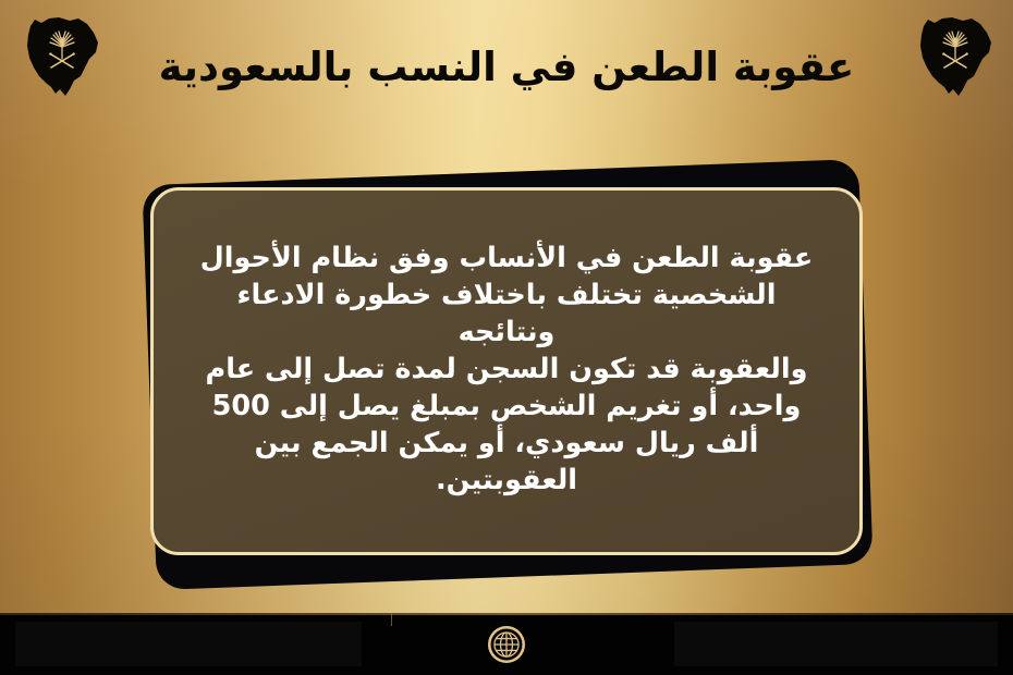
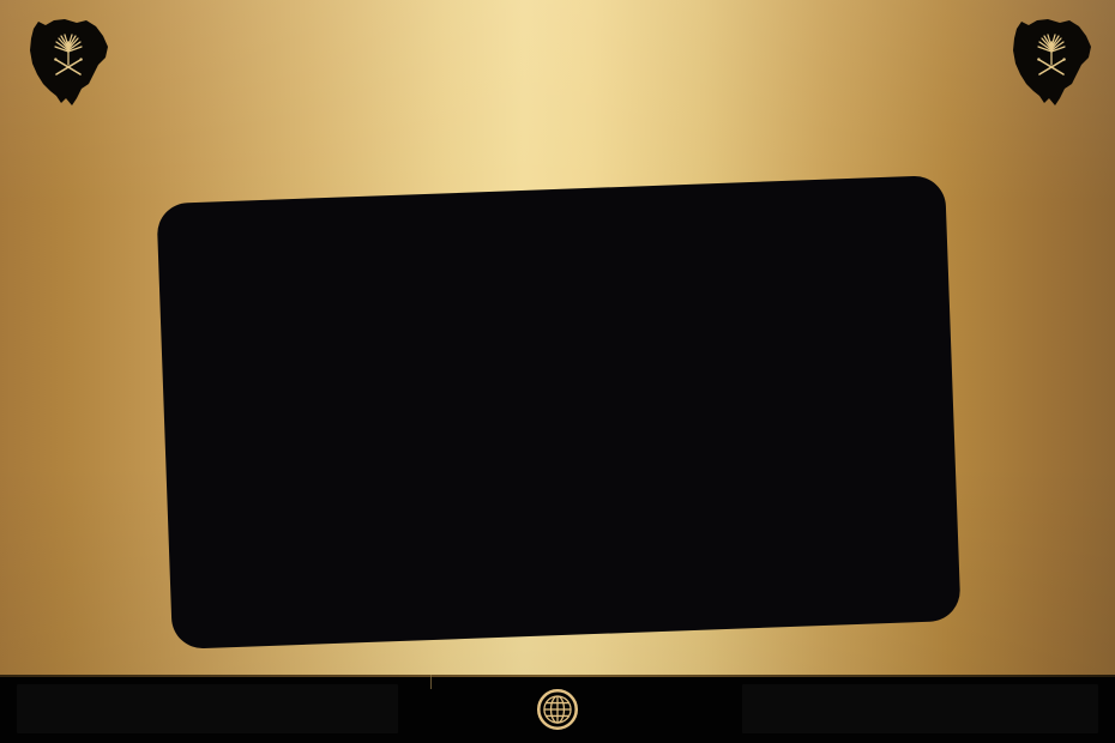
- عقوبة الطعن في النسب بالسعودية
- عقوبة الطعن في الأنساب وفق نظام الأحوال الشخصية تختلف باختلاف خطورة الادعاء ونتائجه
- والعقوبة قد تكون السجن لمدة تصل إلى عام واحد، أو تغريم الشخص بمبلغ يصل إلى 500 ألف ريال سعودي، أو يمكن الجمع بين العقوبتين.
